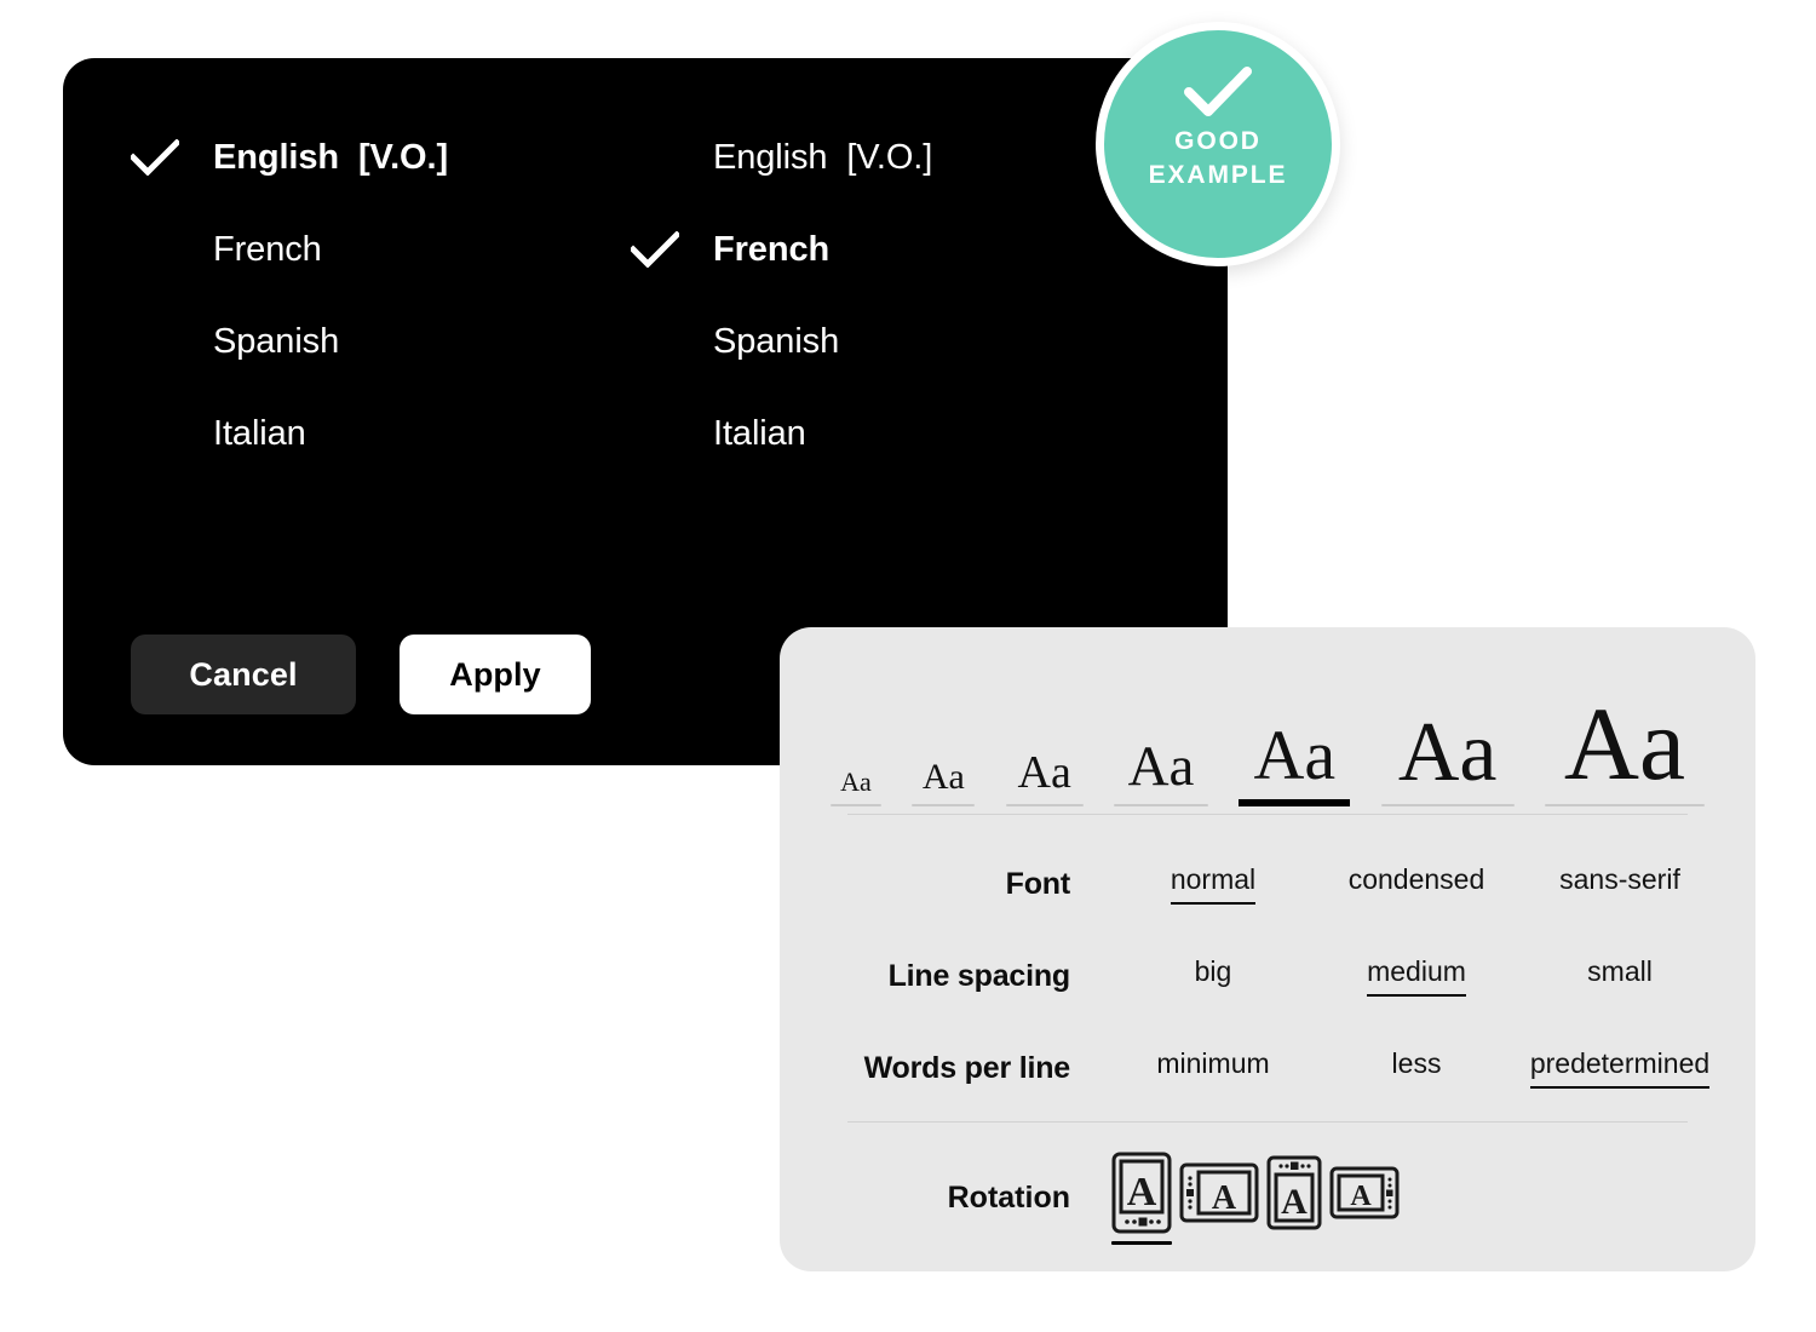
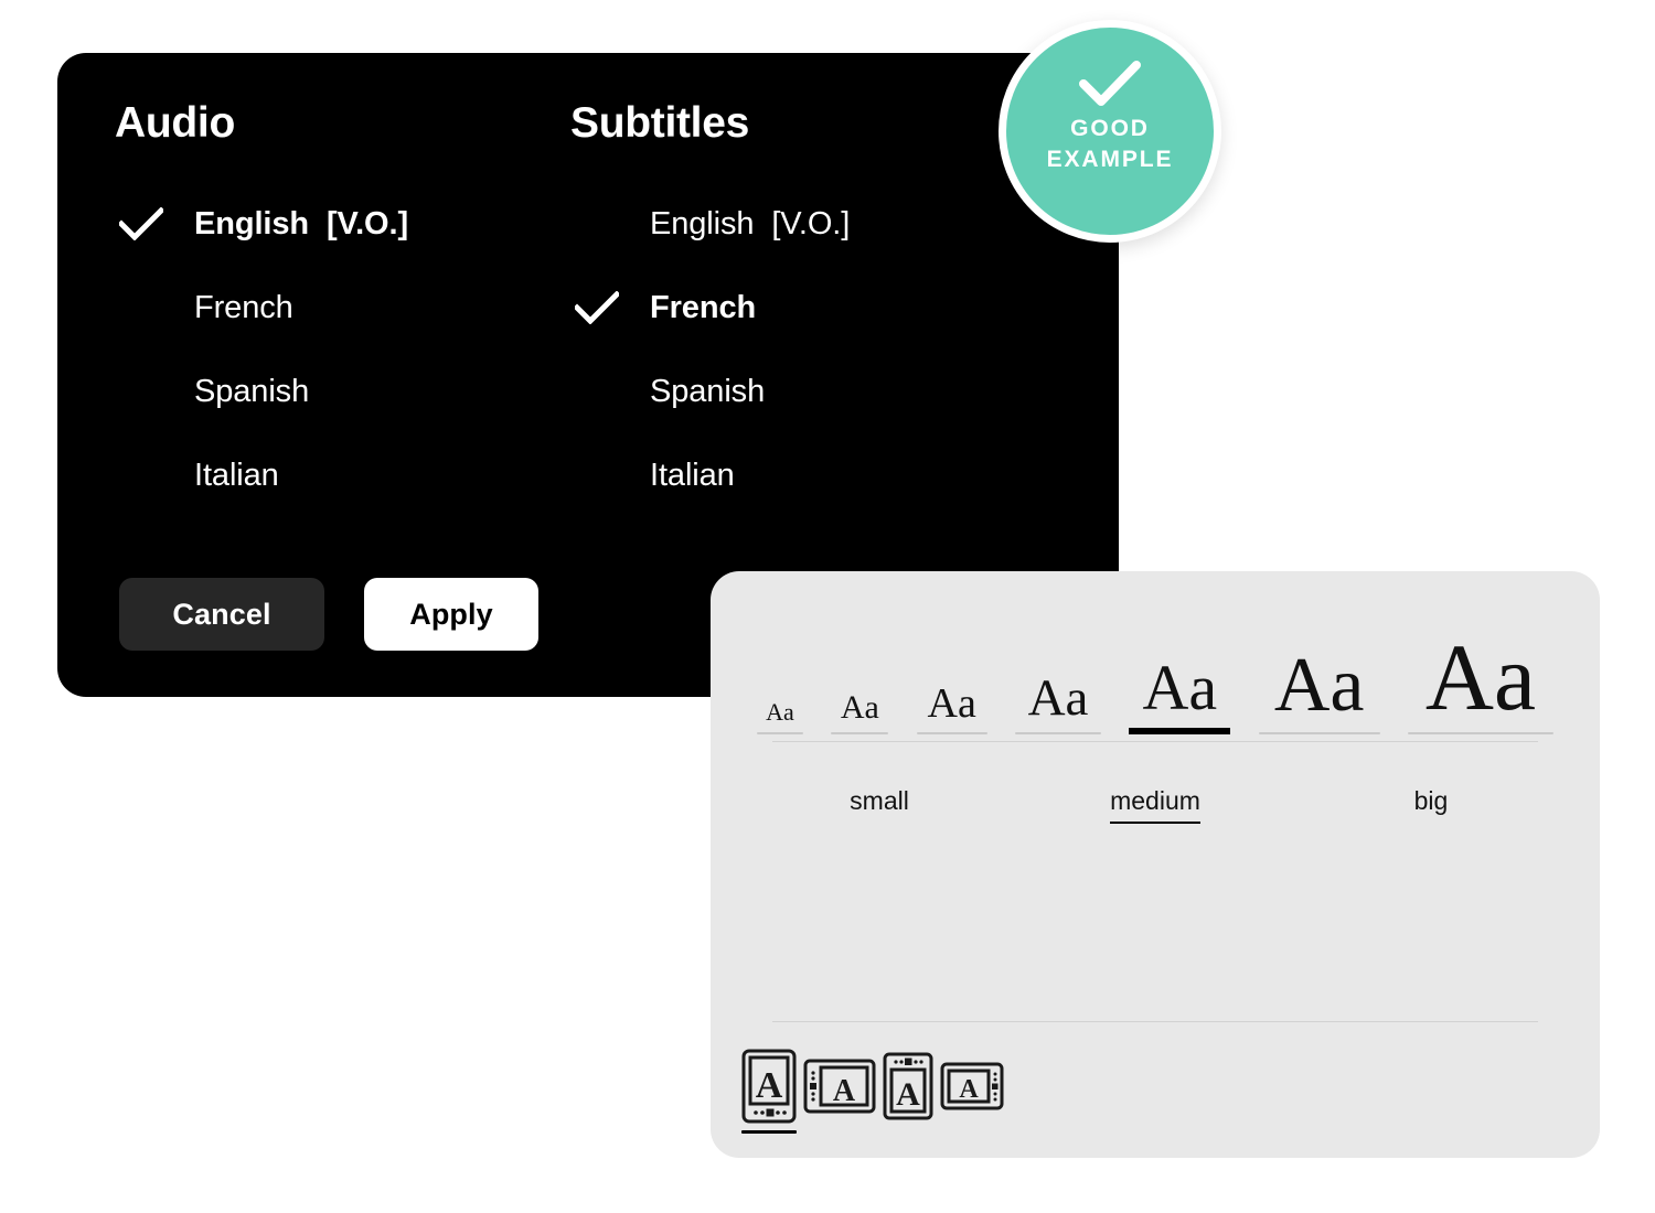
+ Audio
  English [V.O.]
  French
  Spanish
  Italian
+ Subtitles
  English [V.O.]
  French
  Spanish
  Italian
  Cancel
  Apply
  GOOD
  EXAMPLE
  Aa
  Aa
  Aa
  Aa
  Aa
  Aa
  Aa
- Font
- normal
- condensed
- sans-serif
- Line spacing
- big
+ small
  medium
- small
+ big
- Words per line
- minimum
- less
- predetermined
- Rotation
  A
  A
  A
  A
